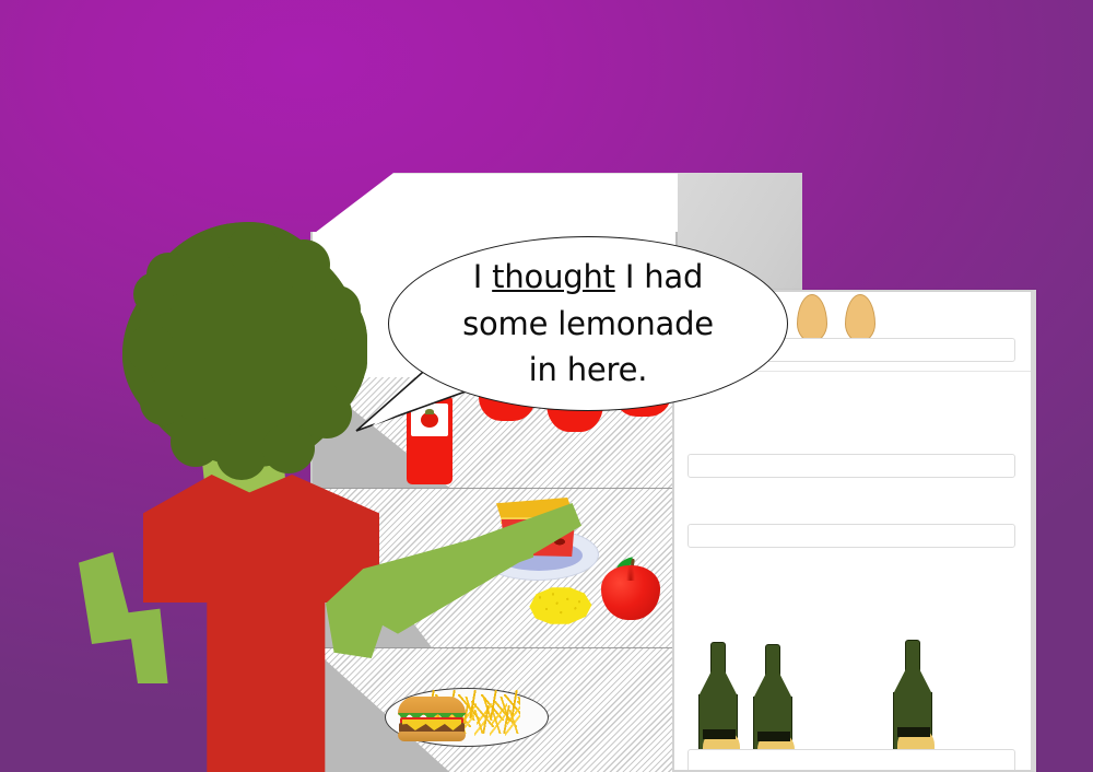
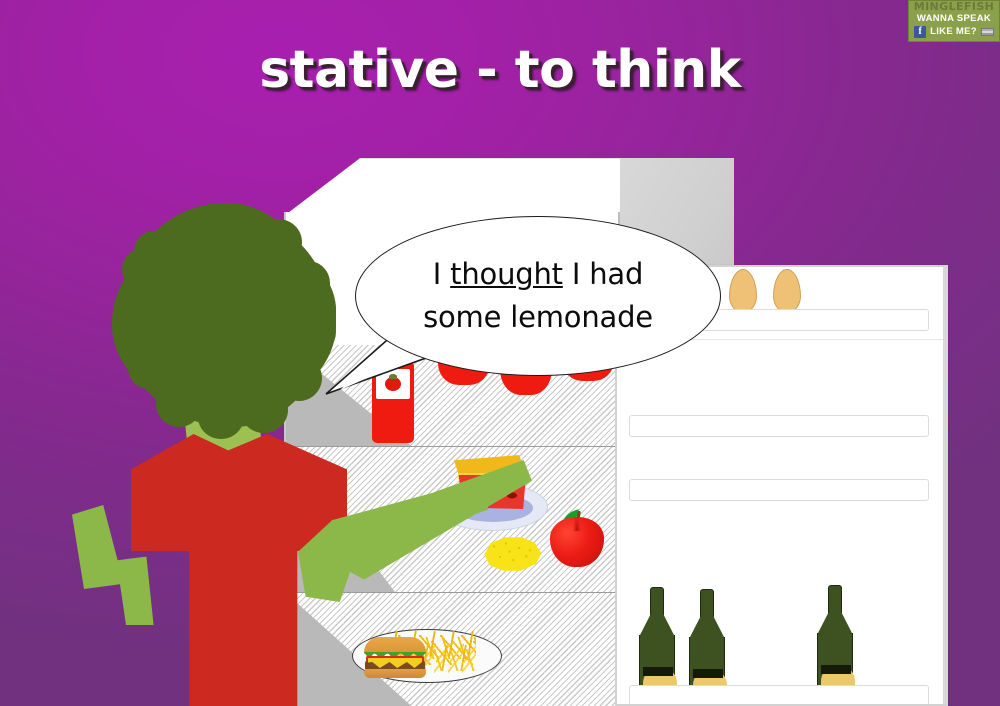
+ MINGLEFISH
+ WANNA SPEAK
+ f
+ LIKE ME?
+ stative - to think
  I thought I had
  some lemonade
- in here.
